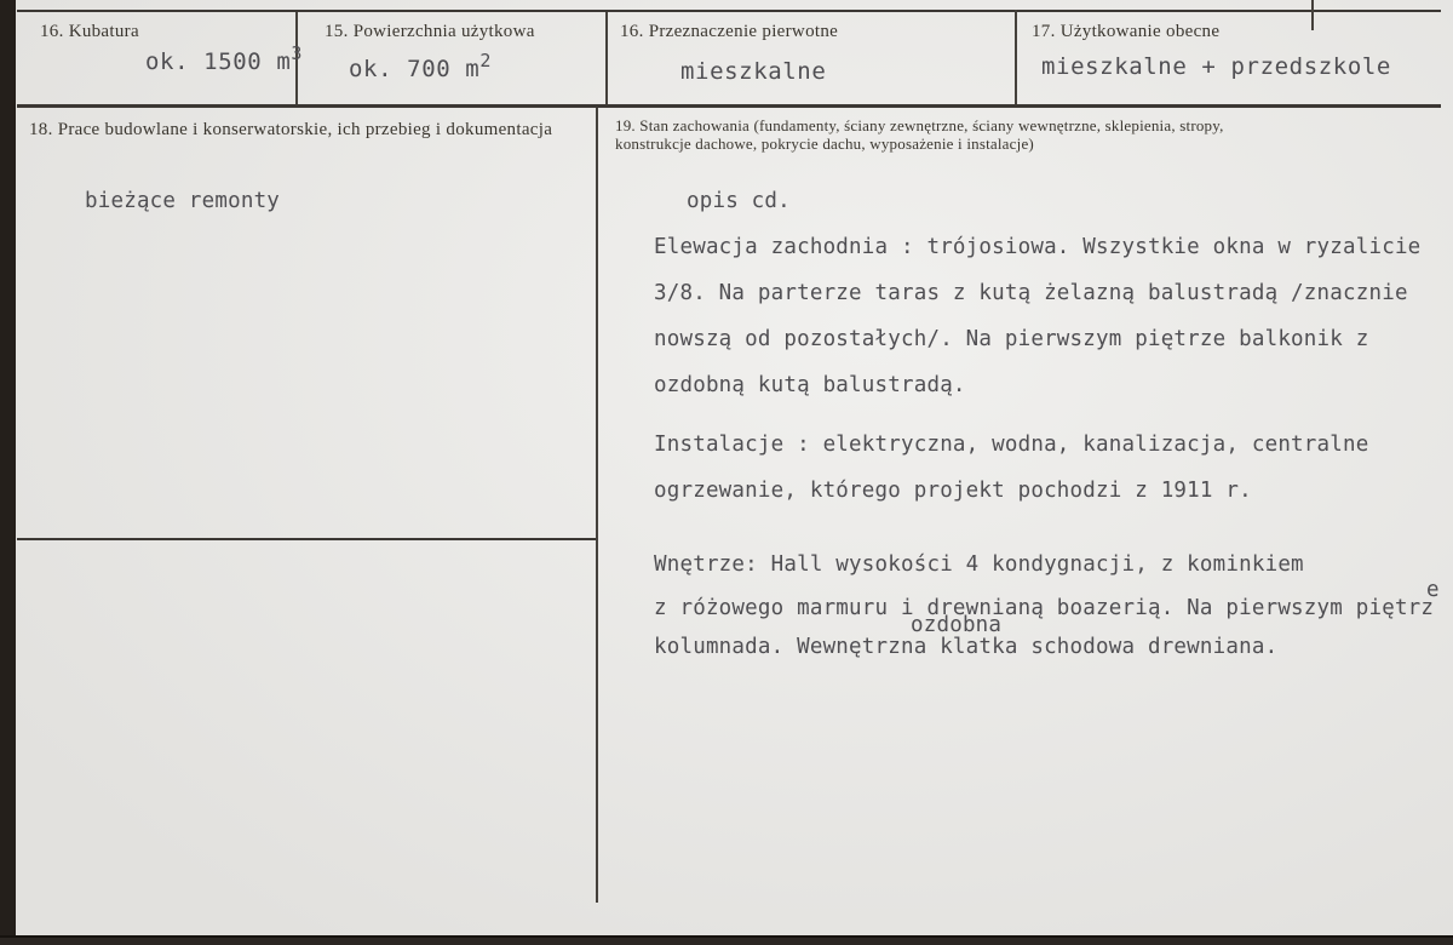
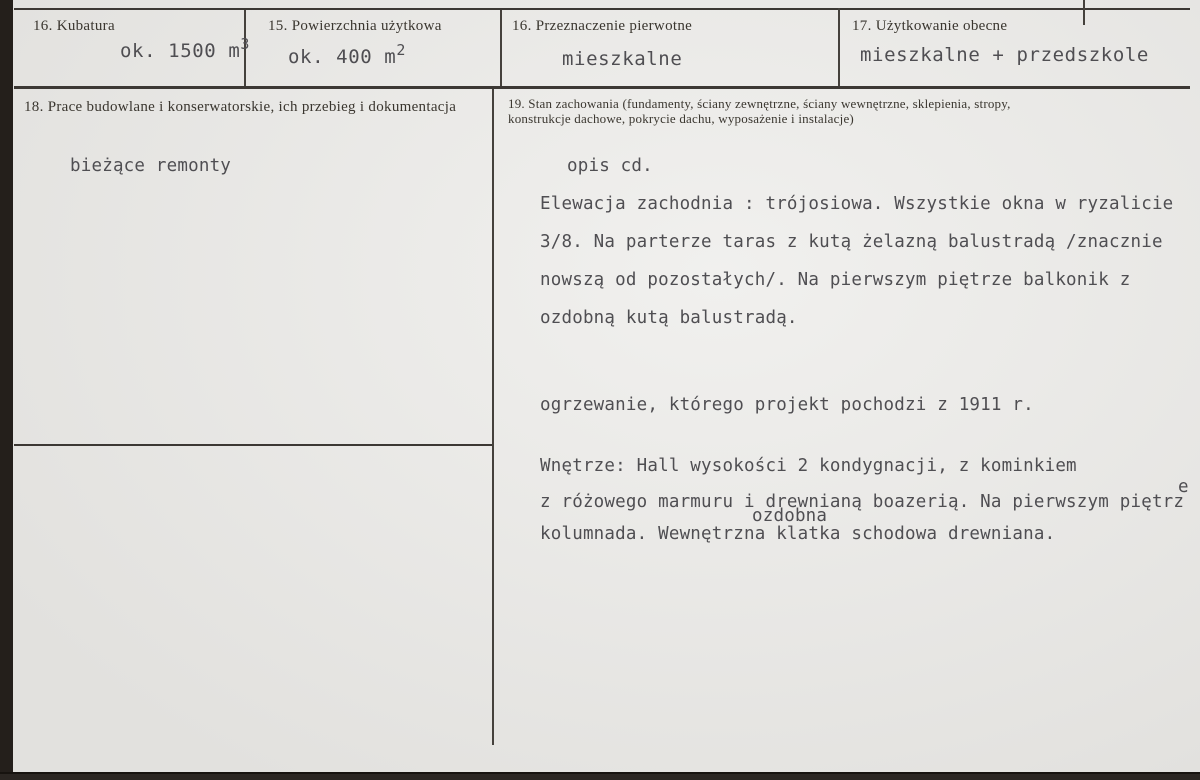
  16. Kubatura
  ok. 1500 m3
  15. Powierzchnia użytkowa
- ok. 700 m2
+ ok. 400 m2
  16. Przeznaczenie pierwotne
  mieszkalne
  17. Użytkowanie obecne
  mieszkalne + przedszkole
  18. Prace budowlane i konserwatorskie, ich przebieg i dokumentacja
  bieżące remonty
  19. Stan zachowania (fundamenty, ściany zewnętrzne, ściany wewnętrzne, sklepienia, stropy,
  konstrukcje dachowe, pokrycie dachu, wyposażenie i instalacje)
  opis cd.
  Elewacja zachodnia : trójosiowa. Wszystkie okna w ryzalicie
  3/8. Na parterze taras z kutą żelazną balustradą /znacznie
  nowszą od pozostałych/. Na pierwszym piętrze balkonik z
  ozdobną kutą balustradą.
- Instalacje : elektryczna, wodna, kanalizacja, centralne
  ogrzewanie, którego projekt pochodzi z 1911 r.
- Wnętrze: Hall wysokości 4 kondygnacji, z kominkiem
+ Wnętrze: Hall wysokości 2 kondygnacji, z kominkiem
  z różowego marmuru i drewnianą boazerią. Na pierwszym piętrz
  kolumnada. Wewnętrzna klatka schodowa drewniana.
  ozdobna
  e
